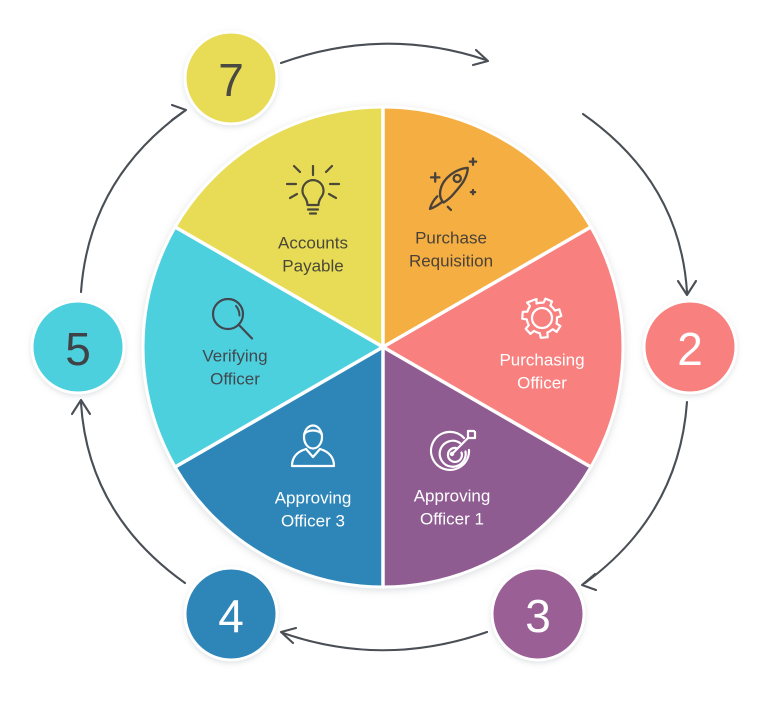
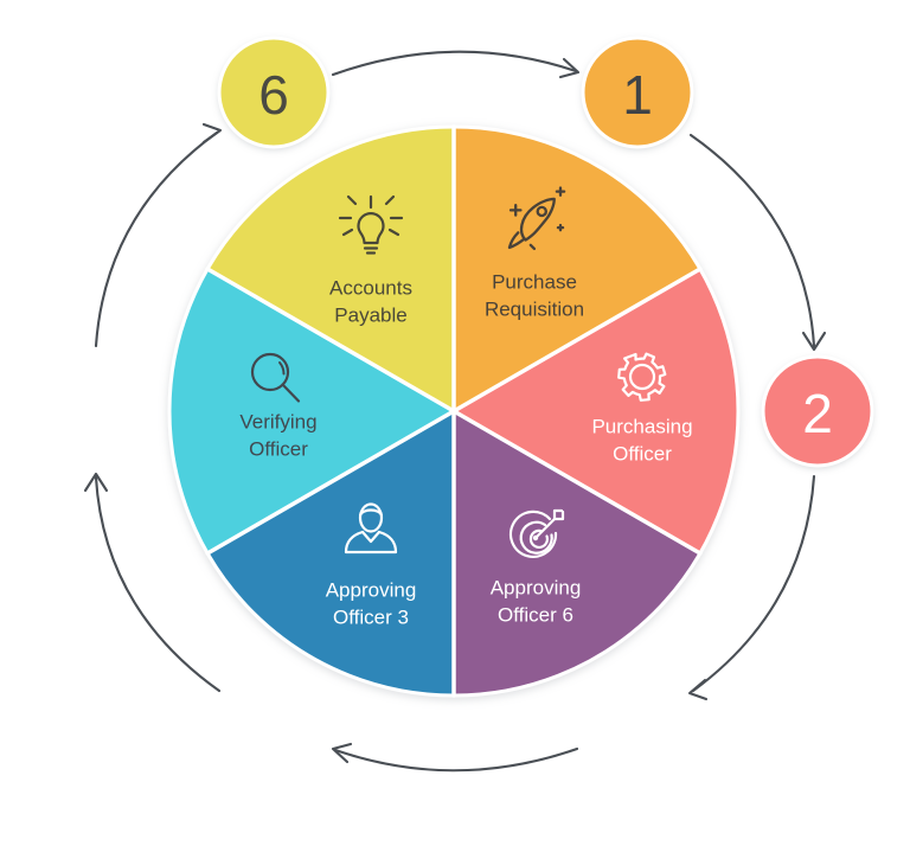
  Purchase
  Requisition
  Purchasing
  Officer
  Approving
- Officer 1
+ Officer 6
  Approving
  Officer 3
  Verifying
  Officer
  Accounts
  Payable
+ 1
  2
- 3
- 4
- 5
- 7
+ 6
